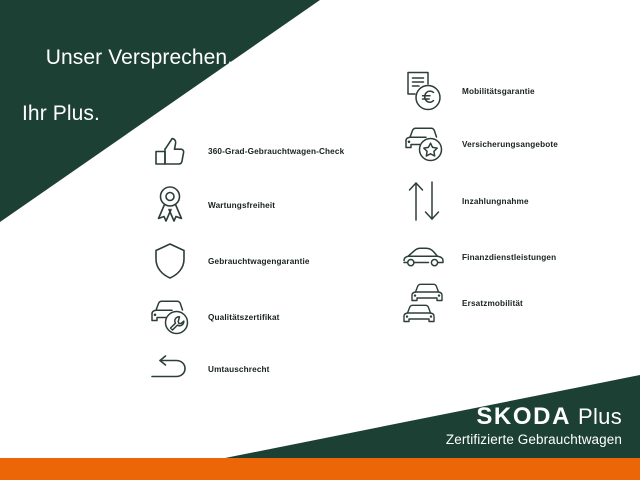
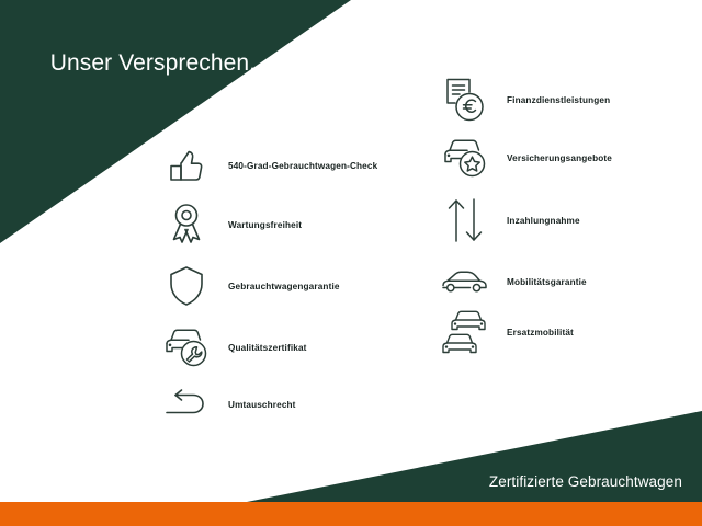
  Unser Versprechen.
- Ihr Plus.
- 360-Grad-Gebrauchtwagen-Check
+ 540-Grad-Gebrauchtwagen-Check
  Wartungsfreiheit
  Gebrauchtwagengarantie
  Qualitätszertifikat
  Umtauschrecht
- Mobilitätsgarantie
+ Finanzdienstleistungen
  Versicherungsangebote
  Inzahlungnahme
- Finanzdienstleistungen
+ Mobilitätsgarantie
  Ersatzmobilität
- ŠKODA
- Plus
  Zertifizierte Gebrauchtwagen
